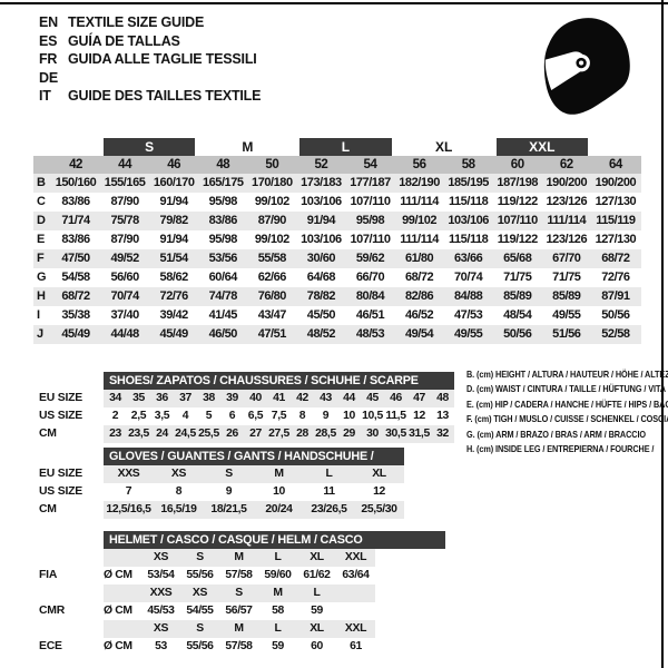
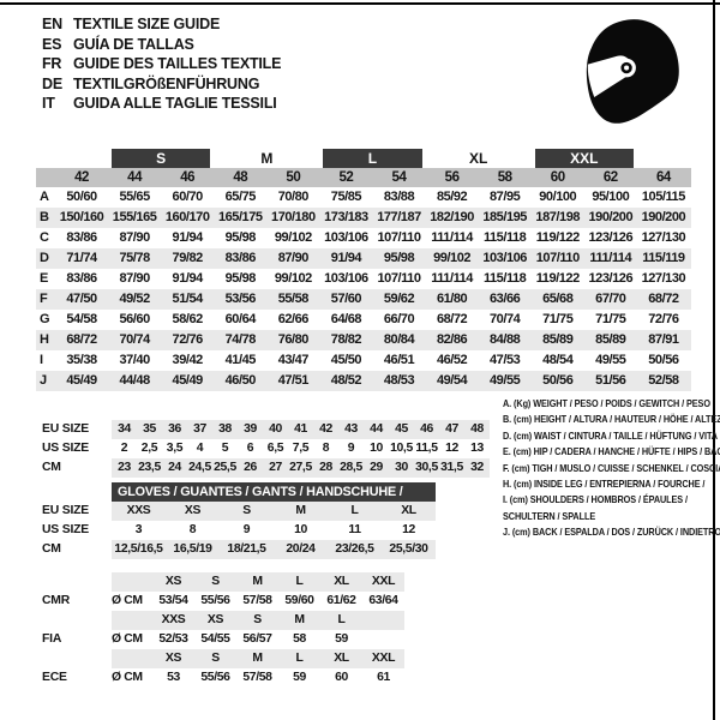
  EN
  TEXTILE SIZE GUIDE
  ES
  GUÍA DE TALLAS
  FR
- GUIDA ALLE TAGLIE TESSILI
+ GUIDE DES TAILLES TEXTILE
  DE
+ TEXTILGRÖßENFÜHRUNG
  IT
- GUIDE DES TAILLES TEXTILE
+ GUIDA ALLE TAGLIE TESSILI
  S
  M
  L
  XL
  XXL
  42
  44
  46
  48
  50
  52
  54
  56
  58
  60
  62
  64
+ A
+ 50/60
+ 55/65
+ 60/70
+ 65/75
+ 70/80
+ 75/85
+ 83/88
+ 85/92
+ 87/95
+ 90/100
+ 95/100
+ 105/115
  B
  150/160
  155/165
  160/170
  165/175
  170/180
  173/183
  177/187
  182/190
  185/195
  187/198
  190/200
  190/200
  C
  83/86
  87/90
  91/94
  95/98
  99/102
  103/106
  107/110
  111/114
  115/118
  119/122
  123/126
  127/130
  D
  71/74
  75/78
  79/82
  83/86
  87/90
  91/94
  95/98
  99/102
  103/106
  107/110
  111/114
  115/119
  E
  83/86
  87/90
  91/94
  95/98
  99/102
  103/106
  107/110
  111/114
  115/118
  119/122
  123/126
  127/130
  F
  47/50
  49/52
  51/54
  53/56
  55/58
- 30/60
+ 57/60
  59/62
  61/80
  63/66
  65/68
  67/70
  68/72
  G
  54/58
  56/60
  58/62
  60/64
  62/66
  64/68
  66/70
  68/72
  70/74
  71/75
  71/75
  72/76
  H
  68/72
  70/74
  72/76
  74/78
  76/80
  78/82
  80/84
  82/86
  84/88
  85/89
  85/89
  87/91
  I
  35/38
  37/40
  39/42
  41/45
  43/47
  45/50
  46/51
  46/52
  47/53
  48/54
  49/55
  50/56
  J
  45/49
  44/48
  45/49
  46/50
  47/51
  48/52
  48/53
  49/54
  49/55
  50/56
  51/56
  52/58
- SHOES/ ZAPATOS / CHAUSSURES / SCHUHE / SCARPE
  EU SIZE
  34
  35
  36
  37
  38
  39
  40
  41
  42
  43
  44
  45
  46
  47
  48
  US SIZE
  2
  2,5
  3,5
  4
  5
  6
  6,5
  7,5
  8
  9
  10
  10,5
  11,5
  12
  13
  CM
  23
  23,5
  24
  24,5
  25,5
  26
  27
  27,5
  28
  28,5
  29
  30
  30,5
  31,5
  32
  GLOVES / GUANTES / GANTS / HANDSCHUHE /
  EU SIZE
  XXS
  XS
  S
  M
  L
  XL
  US SIZE
- 7
+ 3
  8
  9
  10
  11
  12
  CM
  12,5/16,5
  16,5/19
  18/21,5
  20/24
  23/26,5
  25,5/30
- HELMET / CASCO / CASQUE / HELM / CASCO
  XS
  S
  M
  L
  XL
  XXL
- FIA
+ CMR
  Ø CM
  53/54
  55/56
  57/58
  59/60
  61/62
  63/64
  XXS
  XS
  S
  M
  L
- CMR
+ FIA
  Ø CM
- 45/53
+ 52/53
  54/55
  56/57
  58
  59
  XS
  S
  M
  L
  XL
  XXL
  ECE
  Ø CM
  53
  55/56
  57/58
  59
  60
  61
+ A. (Kg) WEIGHT / PESO / POIDS / GEWITCH / PESO
  B. (cm) HEIGHT / ALTURA / HAUTEUR / HÖHE / ALTEZ
  D. (cm) WAIST / CINTURA / TAILLE / HÜFTUNG / VITA
  E. (cm) HIP / CADERA / HANCHE / HÜFTE / HIPS / BA
  F. (cm) TIGH / MUSLO / CUISSE / SCHENKEL / COSCI
- G. (cm) ARM / BRAZO / BRAS / ARM / BRACCIO
  H. (cm) INSIDE LEG / ENTREPIERNA / FOURCHE /
+ I. (cm) SHOULDERS / HOMBROS / ÉPAULES /
+ SCHULTERN / SPALLE
+ J. (cm) BACK / ESPALDA / DOS / ZURÜCK / INDIETRO
